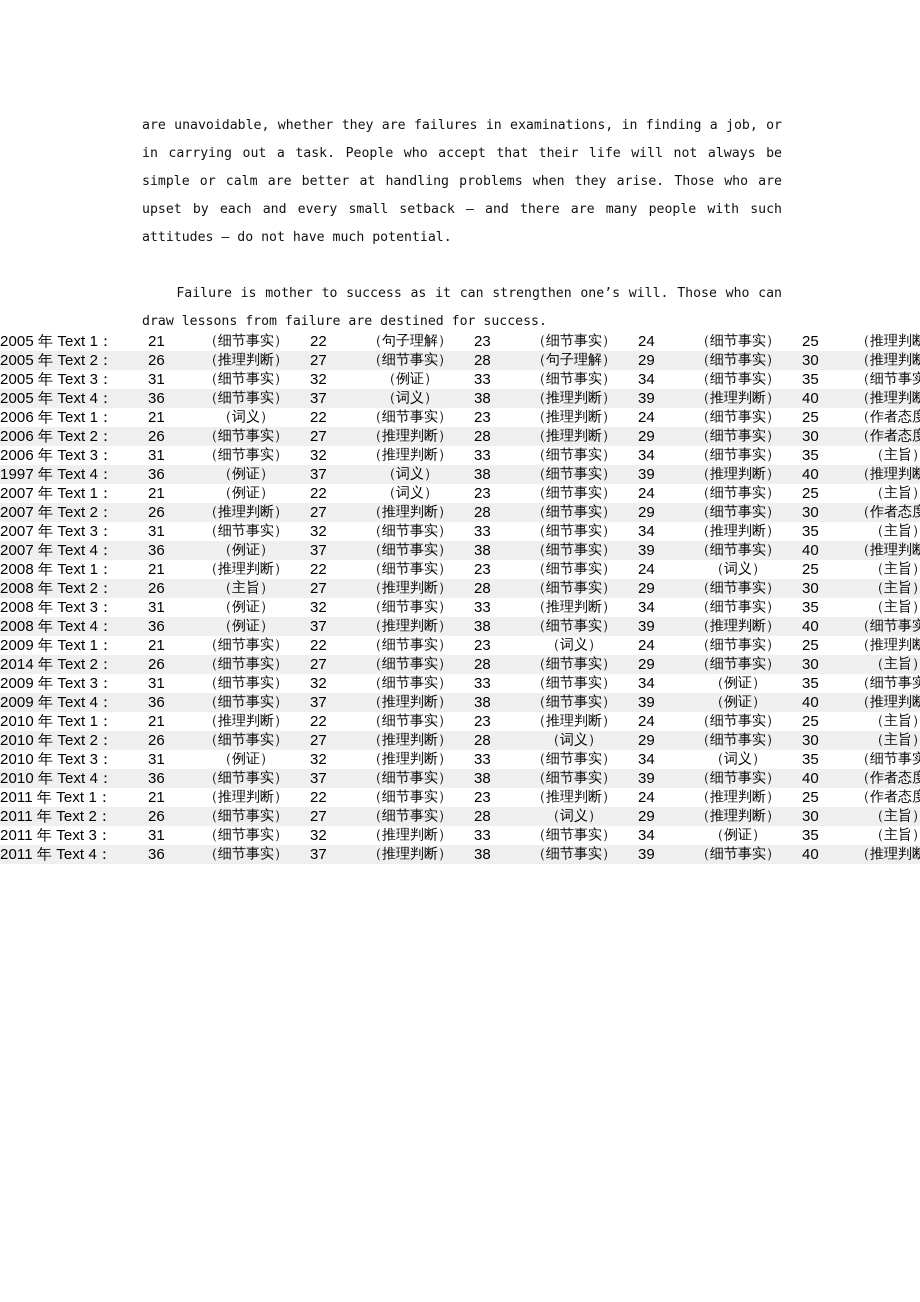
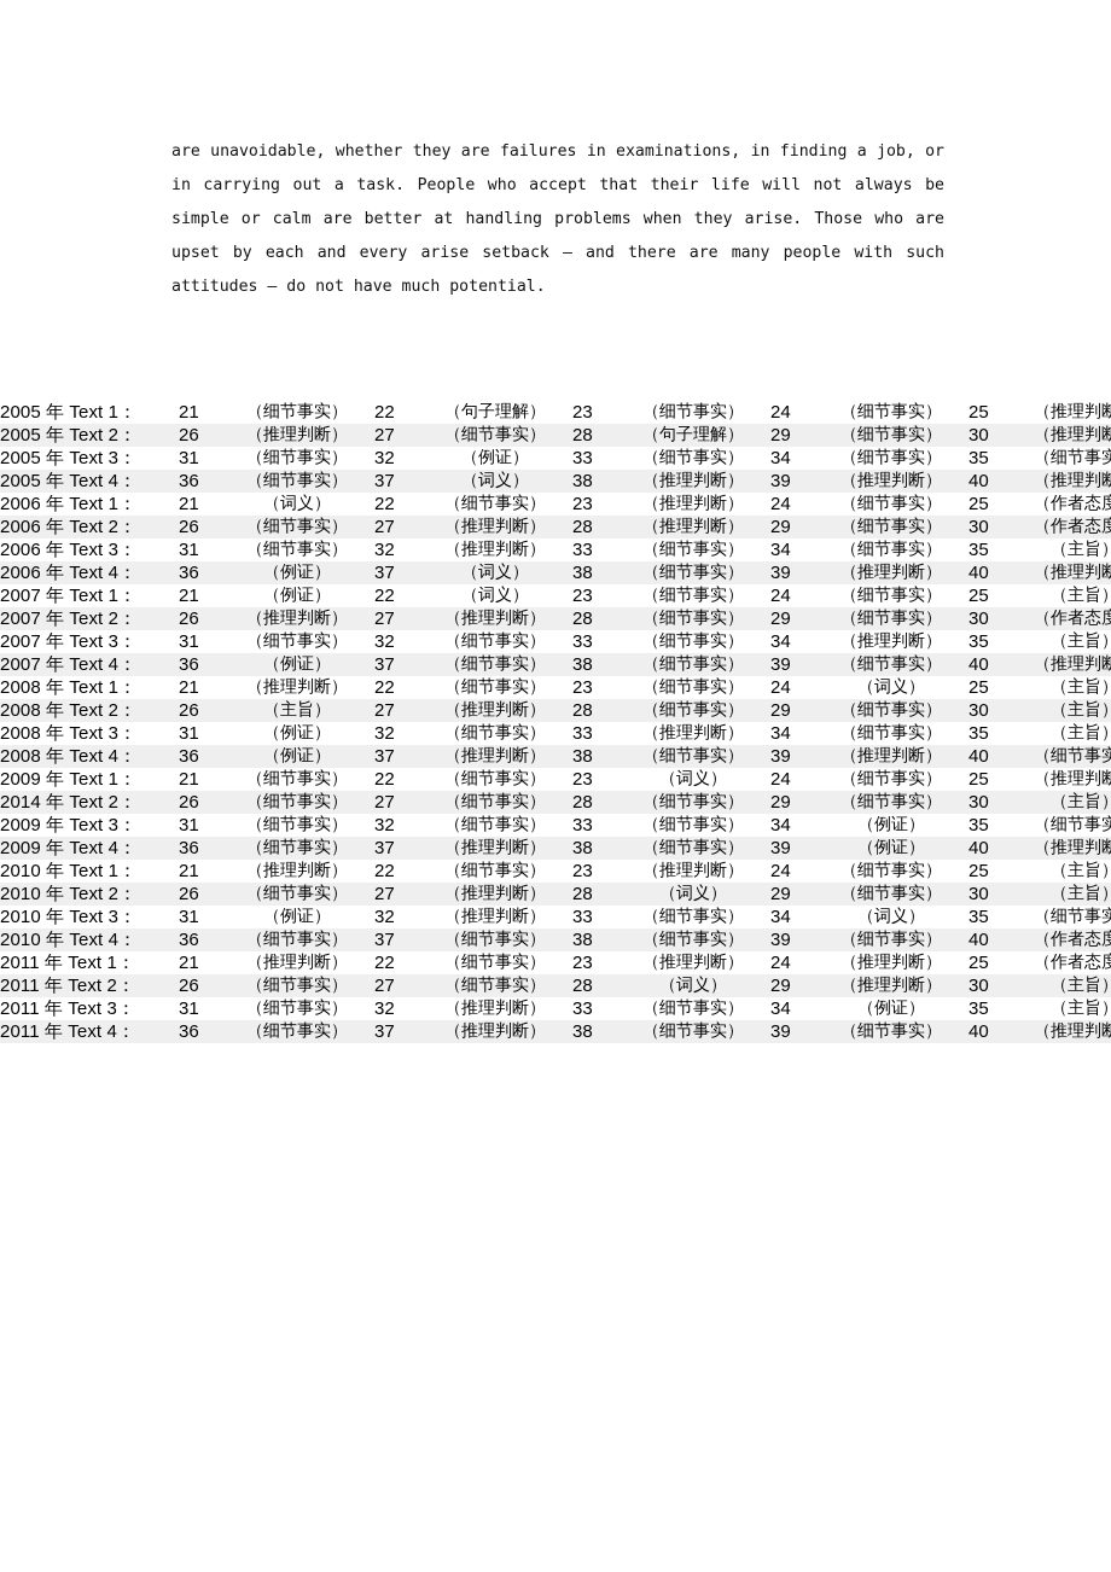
- are unavoidable, whether they are failures in examinations, in finding a job, or in carrying out a task. People who accept that their life will not always be simple or calm are better at handling problems when they arise. Those who are upset by each and every small setback – and there are many people with such attitudes – do not have much potential.
+ are unavoidable, whether they are failures in examinations, in finding a job, or in carrying out a task. People who accept that their life will not always be simple or calm are better at handling problems when they arise. Those who are upset by each and every arise setback – and there are many people with such attitudes – do not have much potential.
- Failure is mother to success as it can strengthen one’s will. Those who can draw lessons from failure are destined for success.
  2005 年 Text 1：	21	（细节事实）	22	（句子理解）	23	（细节事实）	24	（细节事实）	25	（推理判断
  2005 年 Text 2：	26	（推理判断）	27	（细节事实）	28	（句子理解）	29	（细节事实）	30	（推理判断
  2005 年 Text 3：	31	（细节事实）	32	（例证）	33	（细节事实）	34	（细节事实）	35	（细节事实
  2005 年 Text 4：	36	（细节事实）	37	（词义）	38	（推理判断）	39	（推理判断）	40	（推理判断
  2006 年 Text 1：	21	（词义）	22	（细节事实）	23	（推理判断）	24	（细节事实）	25	（作者态度
  2006 年 Text 2：	26	（细节事实）	27	（推理判断）	28	（推理判断）	29	（细节事实）	30	（作者态度
  2006 年 Text 3：	31	（细节事实）	32	（推理判断）	33	（细节事实）	34	（细节事实）	35	（主旨）
- 1997 年 Text 4：	36	（例证）	37	（词义）	38	（细节事实）	39	（推理判断）	40	（推理判断
+ 2006 年 Text 4：	36	（例证）	37	（词义）	38	（细节事实）	39	（推理判断）	40	（推理判断
  2007 年 Text 1：	21	（例证）	22	（词义）	23	（细节事实）	24	（细节事实）	25	（主旨）
  2007 年 Text 2：	26	（推理判断）	27	（推理判断）	28	（细节事实）	29	（细节事实）	30	（作者态度
  2007 年 Text 3：	31	（细节事实）	32	（细节事实）	33	（细节事实）	34	（推理判断）	35	（主旨）
  2007 年 Text 4：	36	（例证）	37	（细节事实）	38	（细节事实）	39	（细节事实）	40	（推理判断
  2008 年 Text 1：	21	（推理判断）	22	（细节事实）	23	（细节事实）	24	（词义）	25	（主旨）
  2008 年 Text 2：	26	（主旨）	27	（推理判断）	28	（细节事实）	29	（细节事实）	30	（主旨）
  2008 年 Text 3：	31	（例证）	32	（细节事实）	33	（推理判断）	34	（细节事实）	35	（主旨）
  2008 年 Text 4：	36	（例证）	37	（推理判断）	38	（细节事实）	39	（推理判断）	40	（细节事实
  2009 年 Text 1：	21	（细节事实）	22	（细节事实）	23	（词义）	24	（细节事实）	25	（推理判断
  2014 年 Text 2：	26	（细节事实）	27	（细节事实）	28	（细节事实）	29	（细节事实）	30	（主旨）
  2009 年 Text 3：	31	（细节事实）	32	（细节事实）	33	（细节事实）	34	（例证）	35	（细节事实
  2009 年 Text 4：	36	（细节事实）	37	（推理判断）	38	（细节事实）	39	（例证）	40	（推理判断
  2010 年 Text 1：	21	（推理判断）	22	（细节事实）	23	（推理判断）	24	（细节事实）	25	（主旨）
  2010 年 Text 2：	26	（细节事实）	27	（推理判断）	28	（词义）	29	（细节事实）	30	（主旨）
  2010 年 Text 3：	31	（例证）	32	（推理判断）	33	（细节事实）	34	（词义）	35	（细节事实
  2010 年 Text 4：	36	（细节事实）	37	（细节事实）	38	（细节事实）	39	（细节事实）	40	（作者态度
  2011 年 Text 1：	21	（推理判断）	22	（细节事实）	23	（推理判断）	24	（推理判断）	25	（作者态度
  2011 年 Text 2：	26	（细节事实）	27	（细节事实）	28	（词义）	29	（推理判断）	30	（主旨）
  2011 年 Text 3：	31	（细节事实）	32	（推理判断）	33	（细节事实）	34	（例证）	35	（主旨）
  2011 年 Text 4：	36	（细节事实）	37	（推理判断）	38	（细节事实）	39	（细节事实）	40	（推理判断
